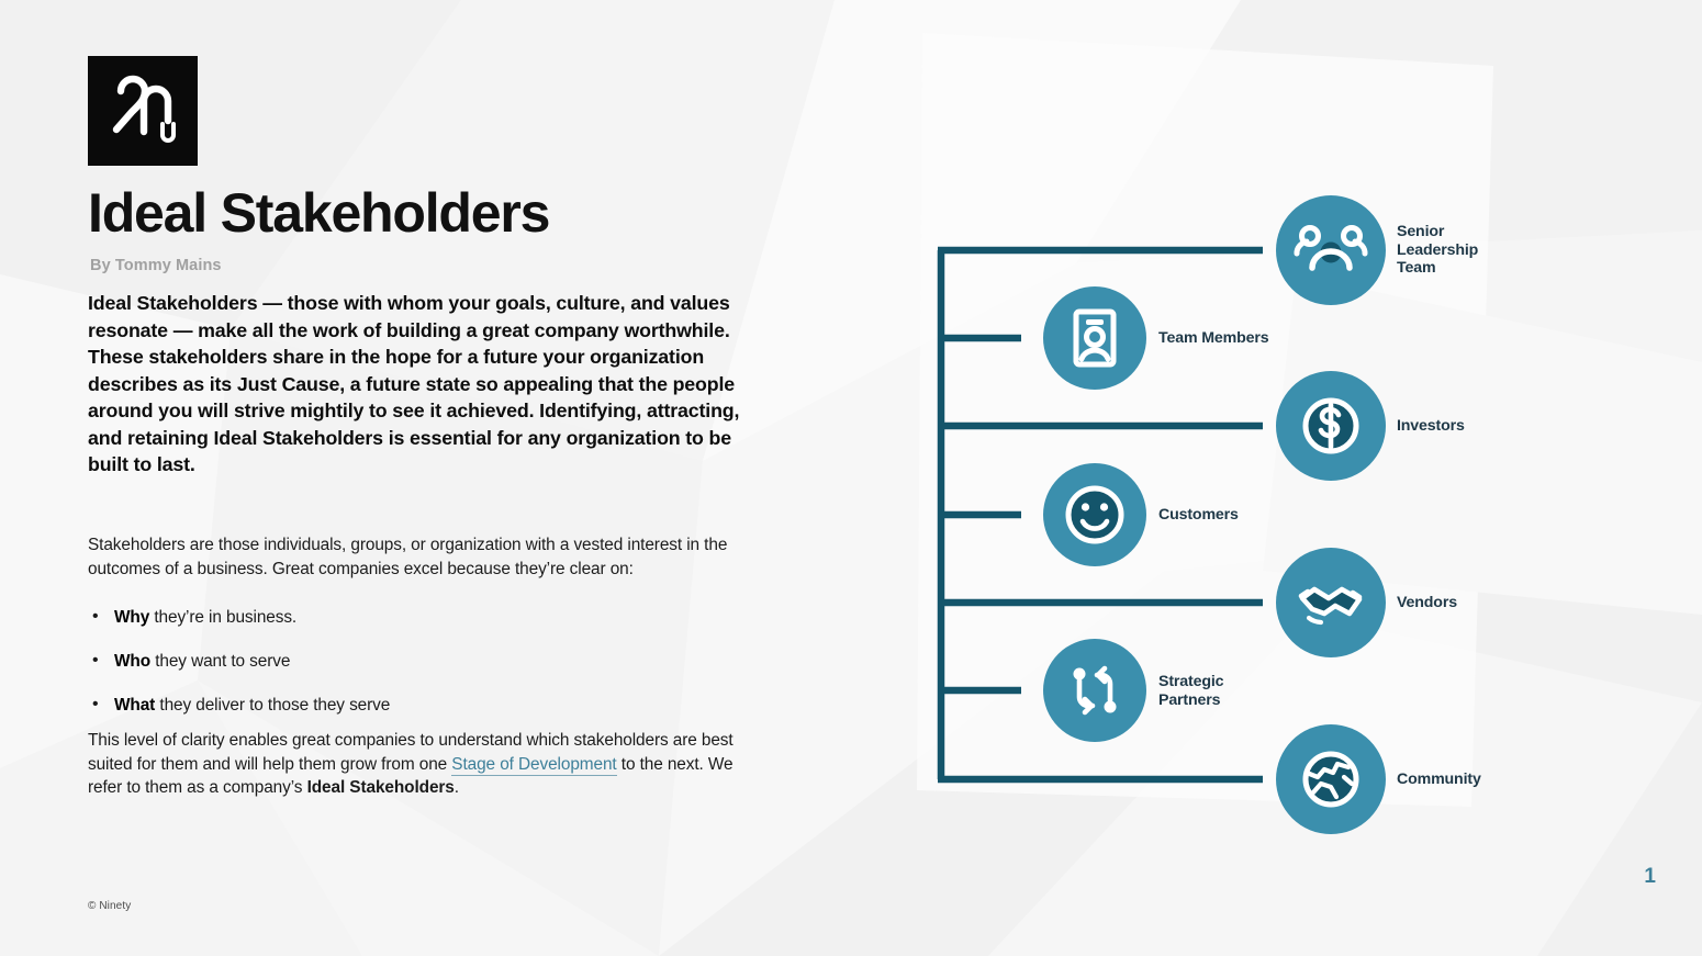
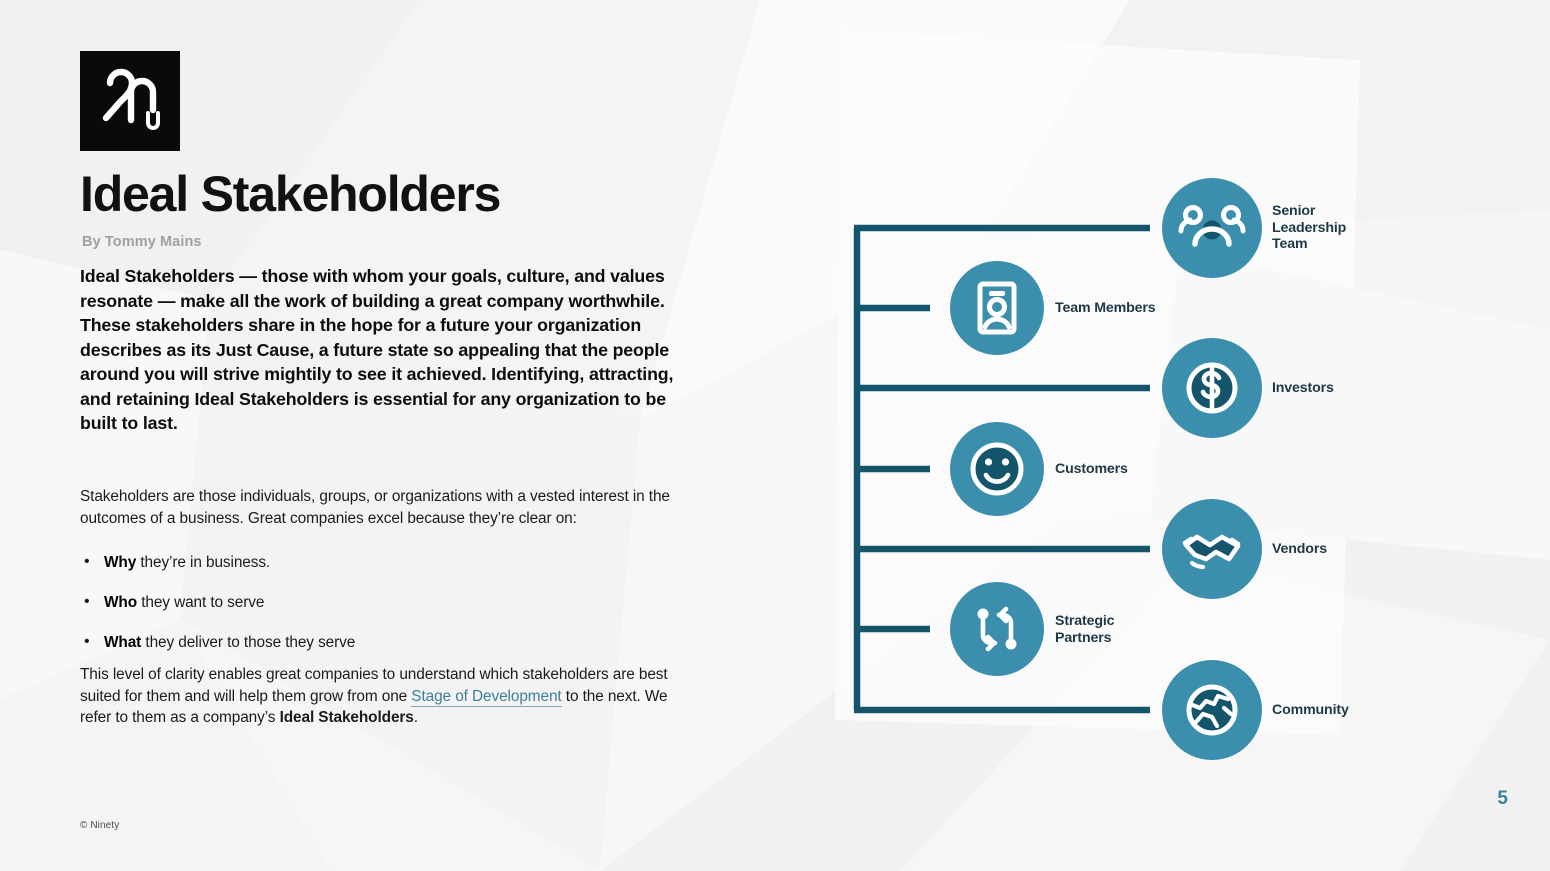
  Ideal Stakeholders
  By Tommy Mains
  Ideal Stakeholders — those with whom your goals, culture, and values resonate — make all the work of building a great company worthwhile. These stakeholders share in the hope for a future your organization describes as its Just Cause, a future state so appealing that the people around you will strive mightily to see it achieved. Identifying, attracting, and retaining Ideal Stakeholders is essential for any organization to be built to last.
- Stakeholders are those individuals, groups, or organization with a vested interest in the outcomes of a business. Great companies excel because they’re clear on:
+ Stakeholders are those individuals, groups, or organizations with a vested interest in the outcomes of a business. Great companies excel because they’re clear on:
  Why they’re in business.
  Who they want to serve
  What they deliver to those they serve
  This level of clarity enables great companies to understand which stakeholders are best suited for them and will help them grow from one Stage of Development to the next. We refer to them as a company’s Ideal Stakeholders.
  © Ninety
- 1
+ 5
  Senior
  Leadership
  Team
  Team Members
  Investors
  Customers
  Vendors
  Strategic
  Partners
  Community
